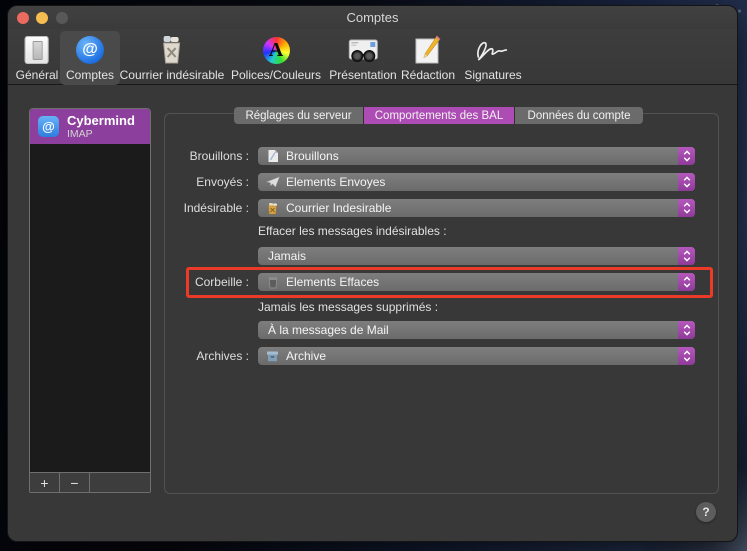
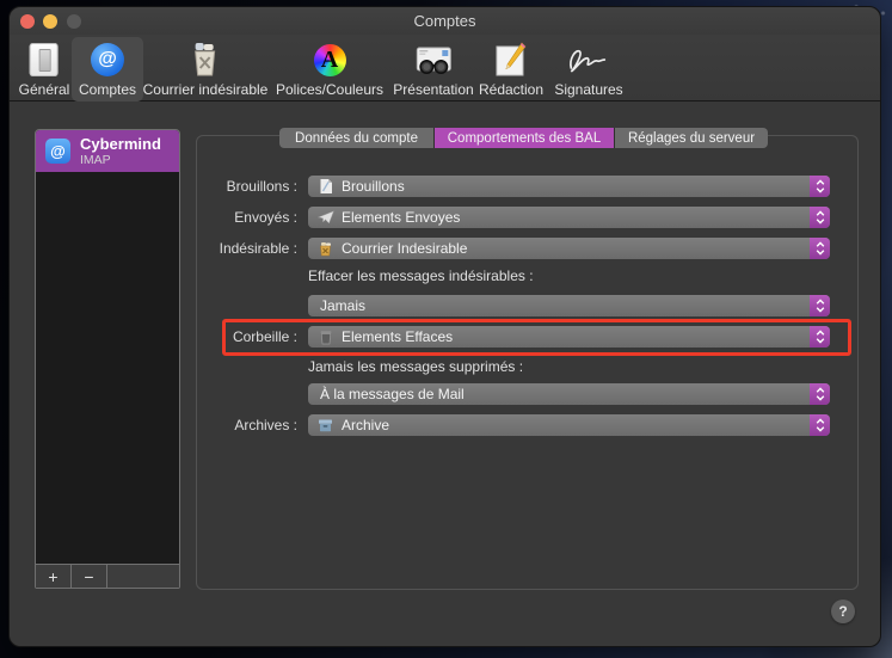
  Comptes
  Général
  @
  Comptes
  Courrier indésirable
  A
  Polices/Couleurs
  Présentation
  Rédaction
  Signatures
  @
  Cybermind
  IMAP
  +
  −
- Réglages du serveur
+ Données du compte
  Comportements des BAL
- Données du compte
+ Réglages du serveur
  Brouillons :
  Brouillons
  Envoyés :
  Elements Envoyes
  Indésirable :
  Courrier Indesirable
  Effacer les messages indésirables :
  Jamais
  Corbeille :
  Elements Effaces
  Jamais les messages supprimés :
  À la messages de Mail
  Archives :
  Archive
  ?
